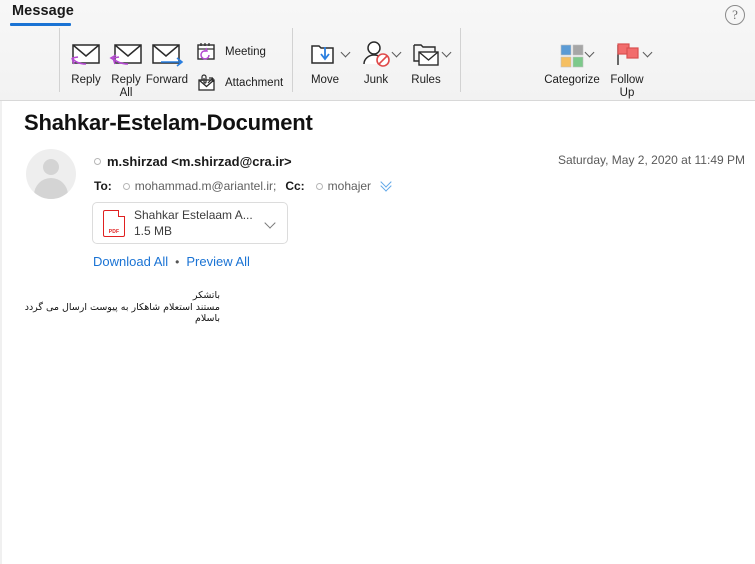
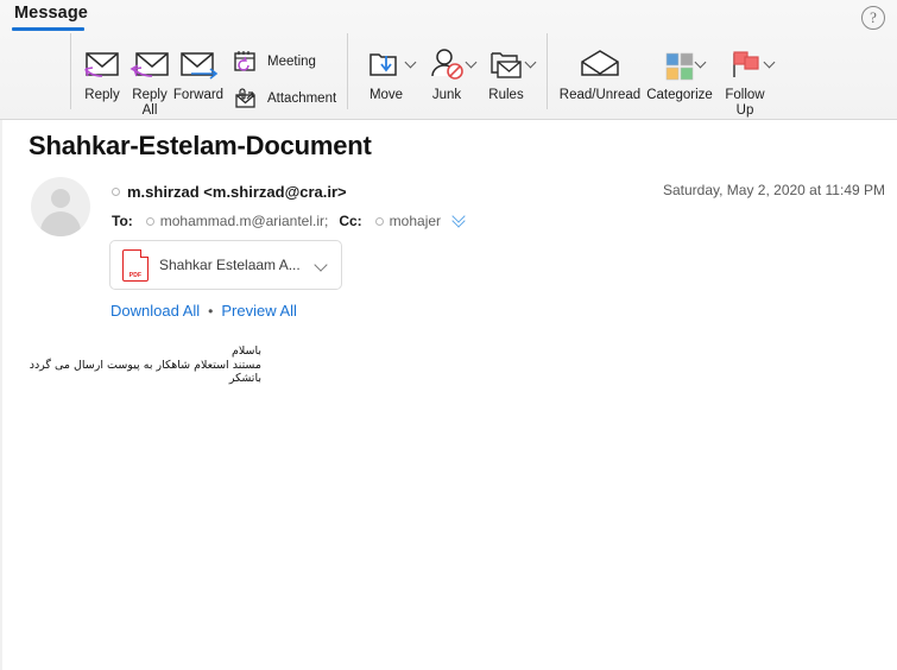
  Message
  ?
  Reply
  Reply
  All
  Forward
  Meeting
  Attachment
  Move
  Junk
  Rules
+ Read/Unread
  Categorize
  Follow
  Up
  Shahkar-Estelam-Document
  m.shirzad <m.shirzad@cra.ir>
  To:
  mohammad.m@ariantel.ir;
  Cc:
  mohajer
  Saturday, May 2, 2020 at 11:49 PM
  Shahkar Estelaam A...
- 1.5 MB
  Download All
  •
  Preview All
- باتشکر
+ باسلام
  مستند استعلام شاهکار به پیوست ارسال می گردد
- باسلام
+ باتشکر
